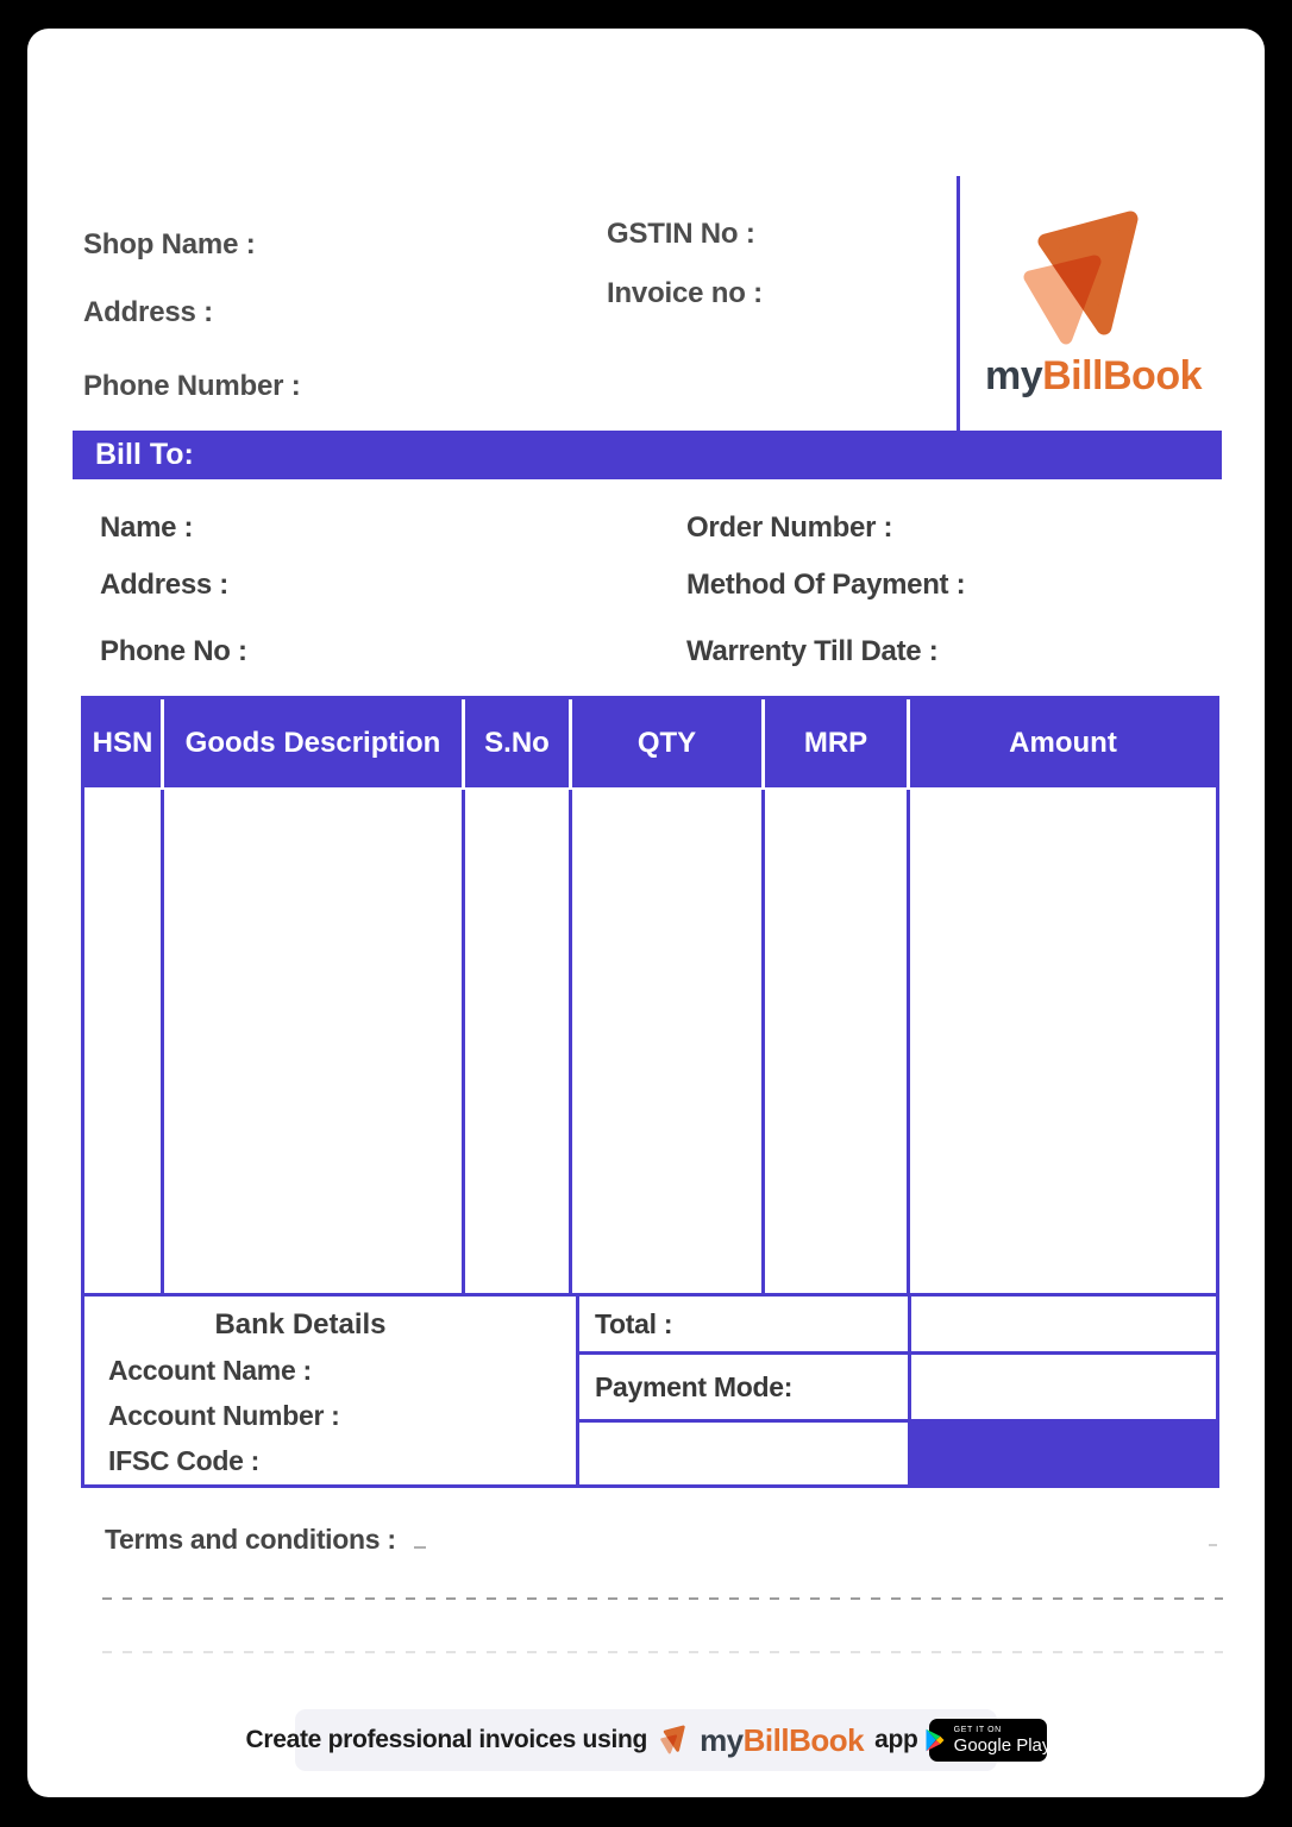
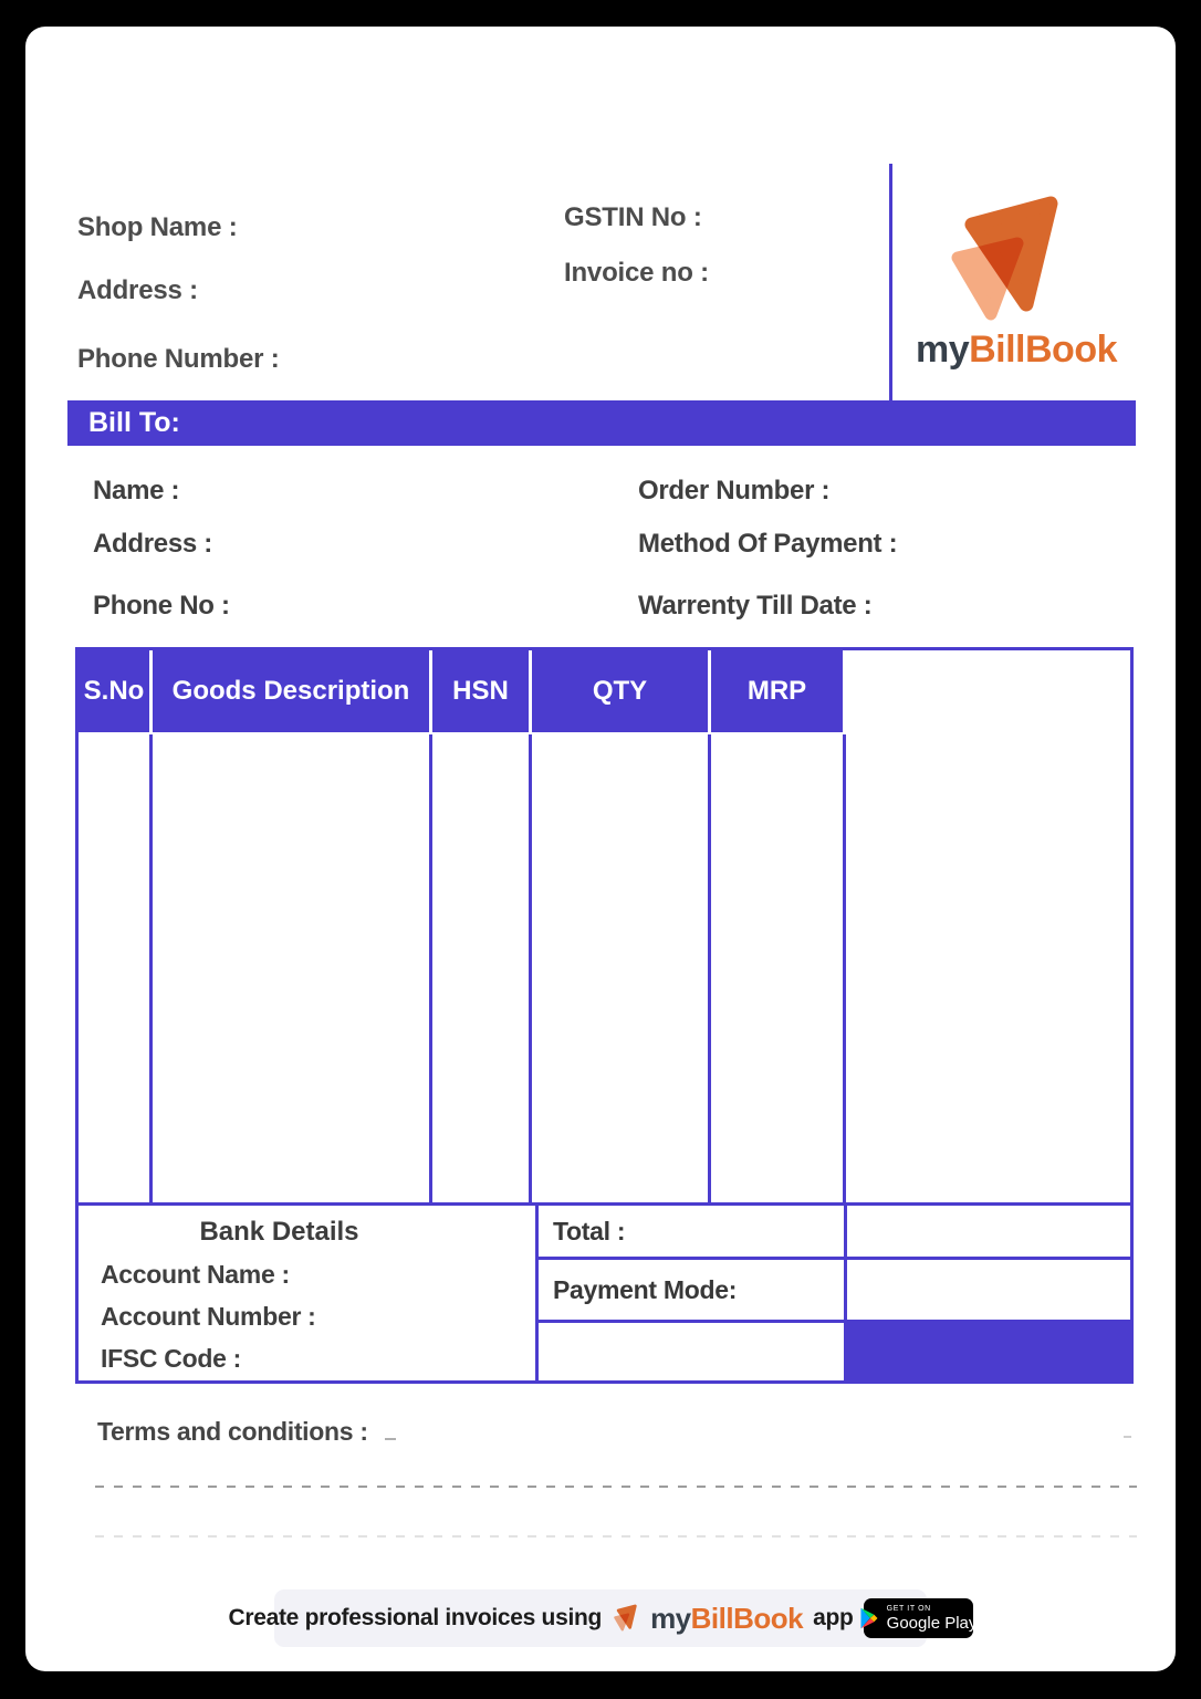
  Shop Name :
  Address :
  Phone Number :
  GSTIN No :
  Invoice no :
  myBillBook
  Bill To:
  Name :
  Address :
  Phone No :
  Order Number :
  Method Of Payment :
  Warrenty Till Date :
- HSN
+ S.No
  Goods Description
- S.No
+ HSN
  QTY
  MRP
- Amount
  Bank Details
  Account Name :
  Account Number :
  IFSC Code :
  Total :
  Payment Mode:
  Terms and conditions :
  Create professional invoices using
  myBillBook
  app
  Google Play
